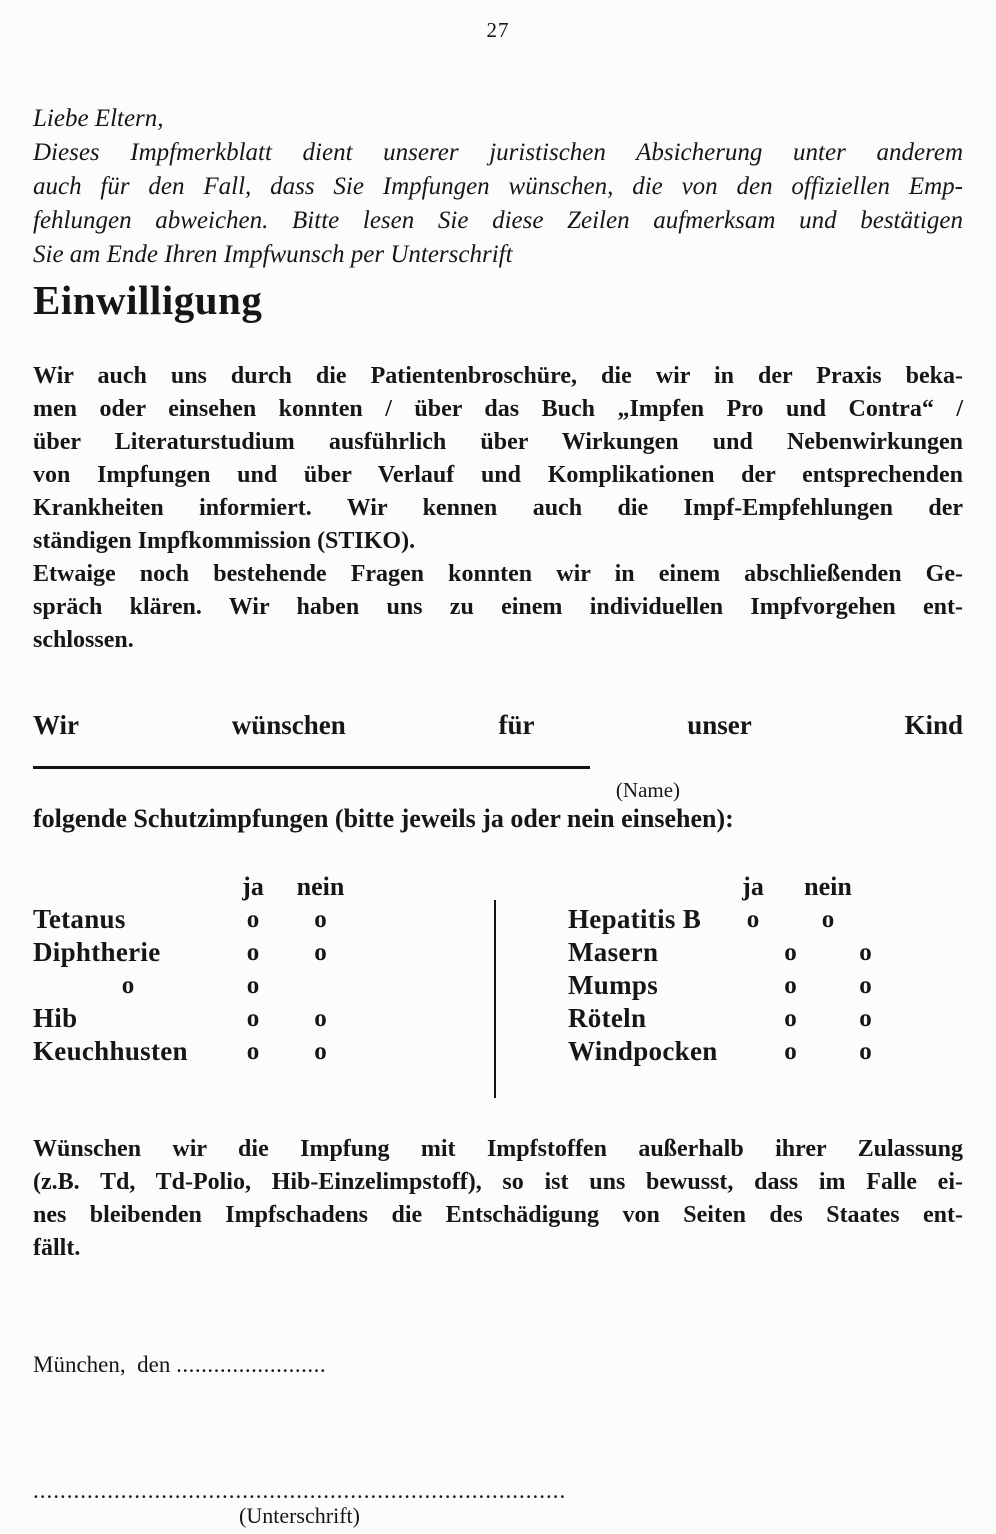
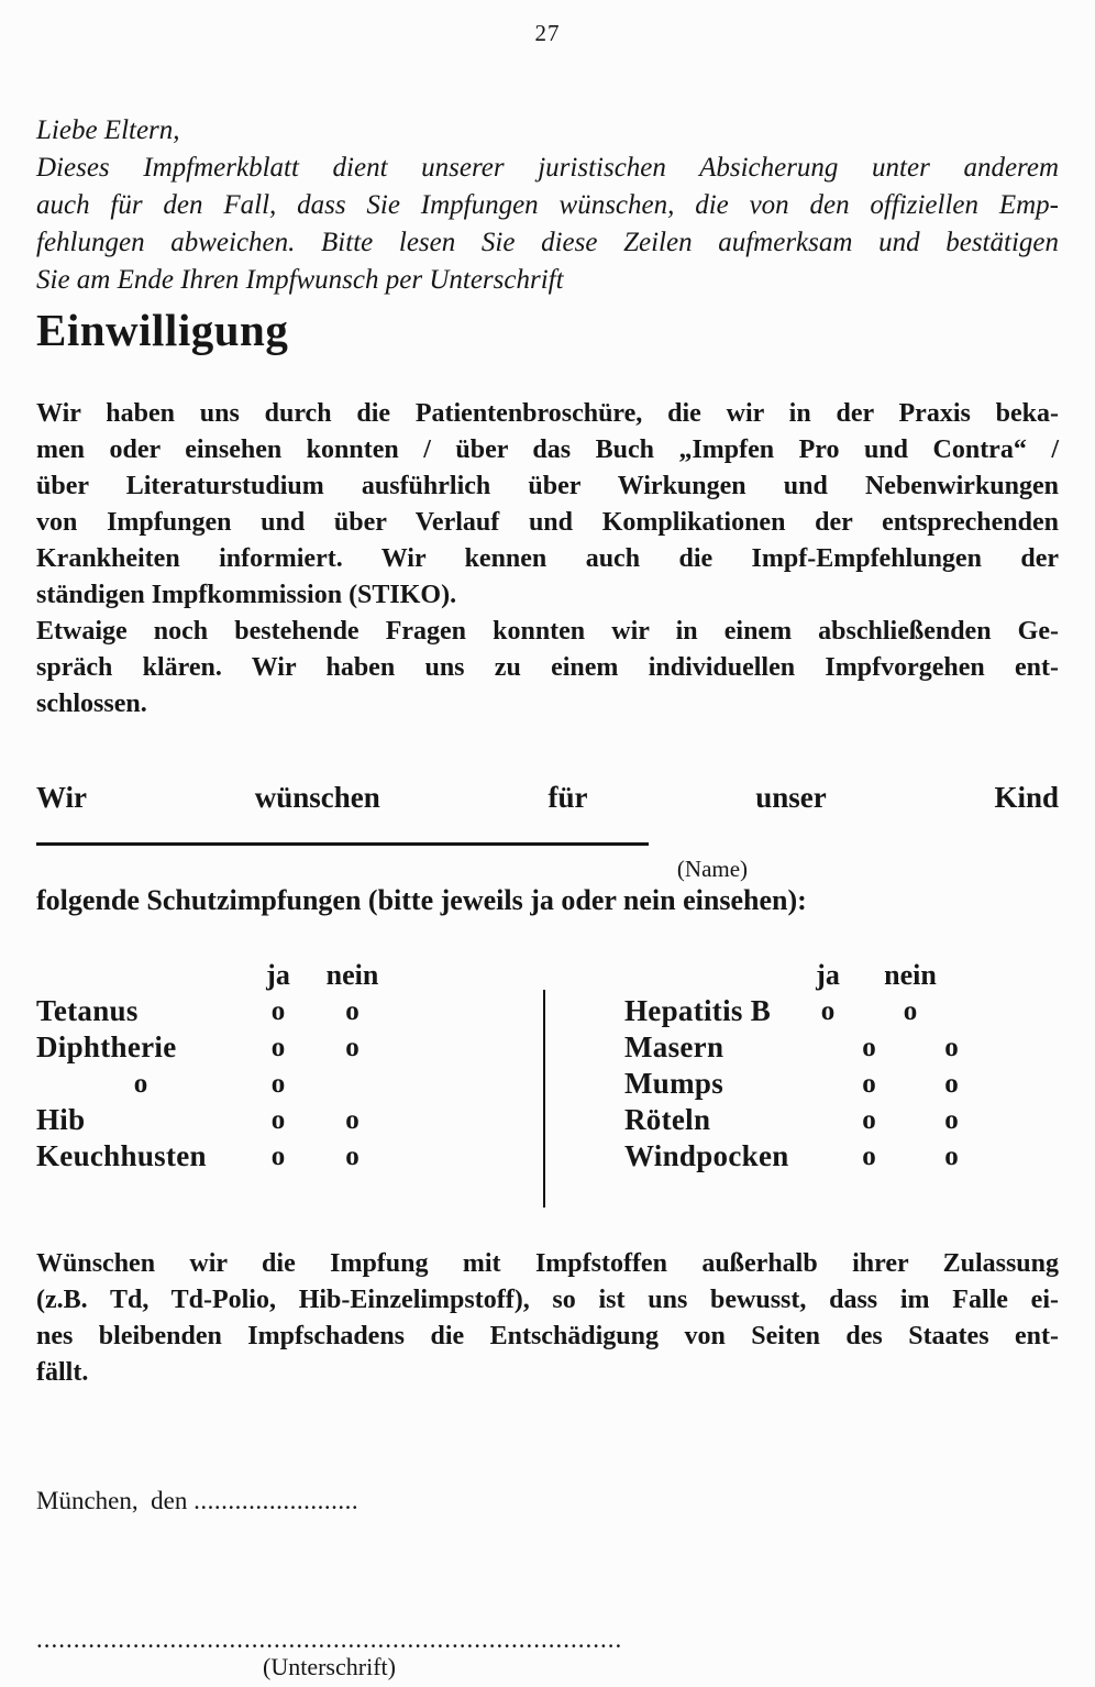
  27
  Liebe Eltern,
  Dieses Impfmerkblatt dient unserer juristischen Absicherung unter anderem
  auch für den Fall, dass Sie Impfungen wünschen, die von den offiziellen Emp-
  fehlungen abweichen. Bitte lesen Sie diese Zeilen aufmerksam und bestätigen
  Sie am Ende Ihren Impfwunsch per Unterschrift
  Einwilligung
- Wir auch uns durch die Patientenbroschüre, die wir in der Praxis beka-
+ Wir haben uns durch die Patientenbroschüre, die wir in der Praxis beka-
  men oder einsehen konnten / über das Buch „Impfen Pro und Contra“ /
  über Literaturstudium ausführlich über Wirkungen und Nebenwirkungen
  von Impfungen und über Verlauf und Komplikationen der entsprechenden
  Krankheiten informiert. Wir kennen auch die Impf-Empfehlungen der
  ständigen Impfkommission (STIKO).
  Etwaige noch bestehende Fragen konnten wir in einem abschließenden Ge-
  spräch klären. Wir haben uns zu einem individuellen Impfvorgehen ent-
  schlossen.
  Wir
  wünschen
  für
  unser
  Kind
  (Name)
  folgende Schutzimpfungen (bitte jeweils ja oder nein einsehen):
  ja
  nein
  Tetanus
  o
  o
  Diphtherie
  o
  o
  o
  o
  Hib
  o
  o
  Keuchhusten
  o
  o
  ja
  nein
  Hepatitis B
  o
  o
  Masern
  o
  o
  Mumps
  o
  o
  Röteln
  o
  o
  Windpocken
  o
  o
  Wünschen wir die Impfung mit Impfstoffen außerhalb ihrer Zulassung
  (z.B. Td, Td-Polio, Hib-Einzelimpstoff), so ist uns bewusst, dass im Falle ei-
  nes bleibenden Impfschadens die Entschädigung von Seiten des Staates ent-
  fällt.
  München, den ........................
  ...............................................................................
  (Unterschrift)
